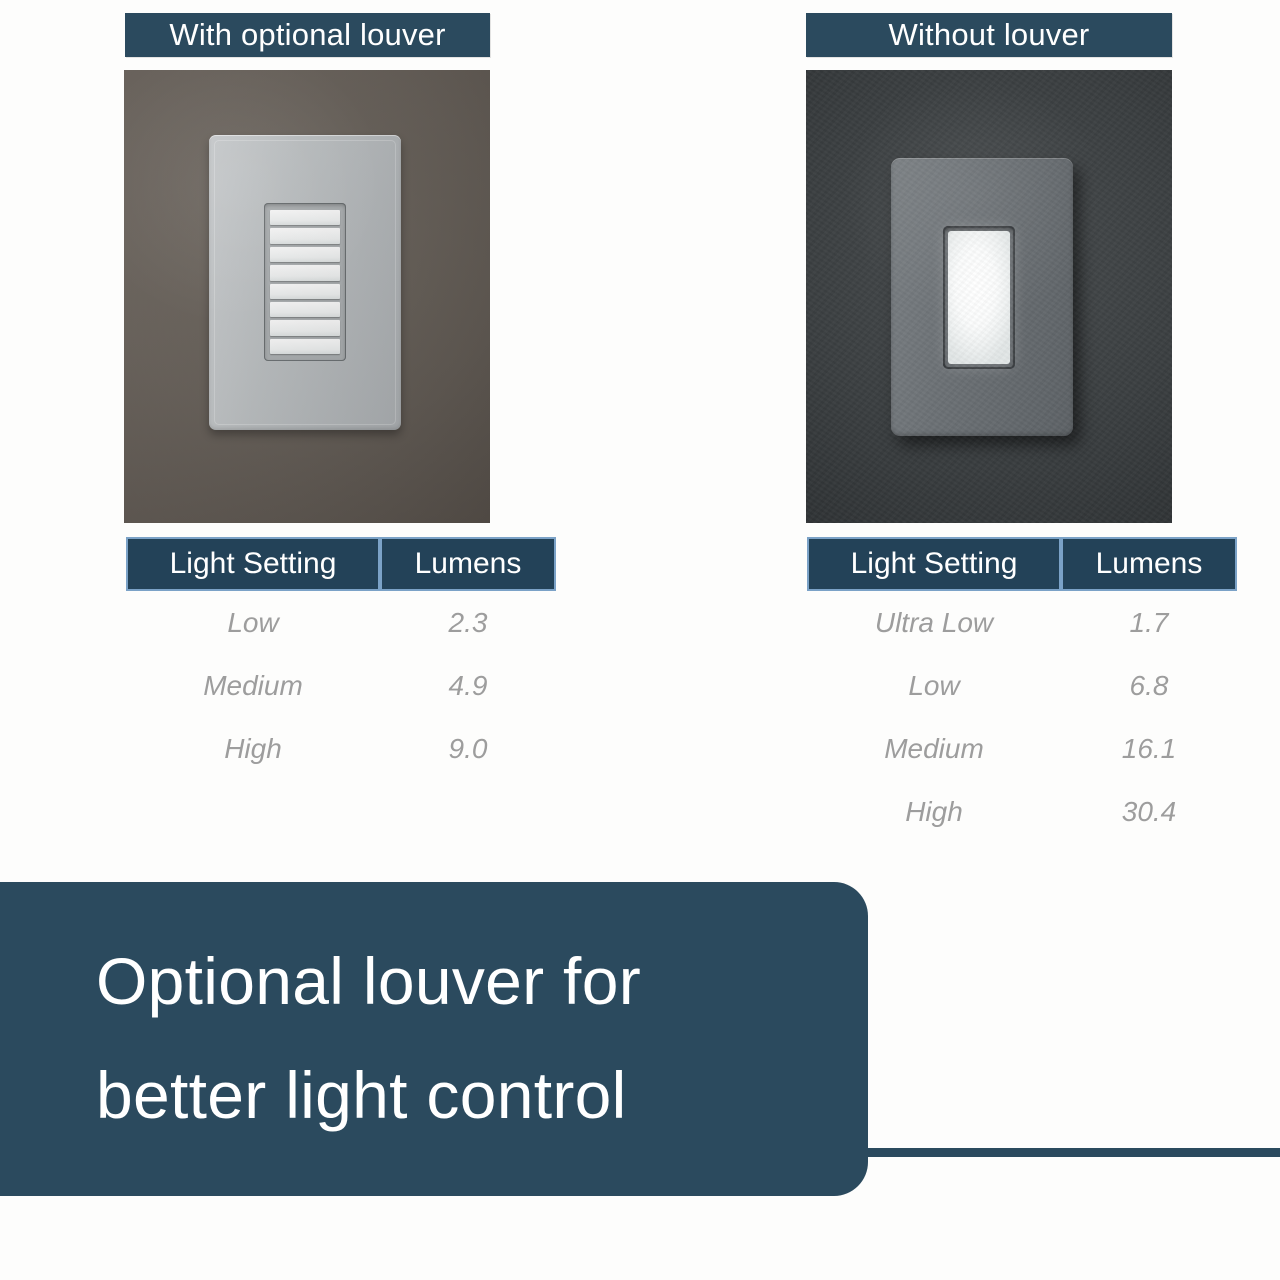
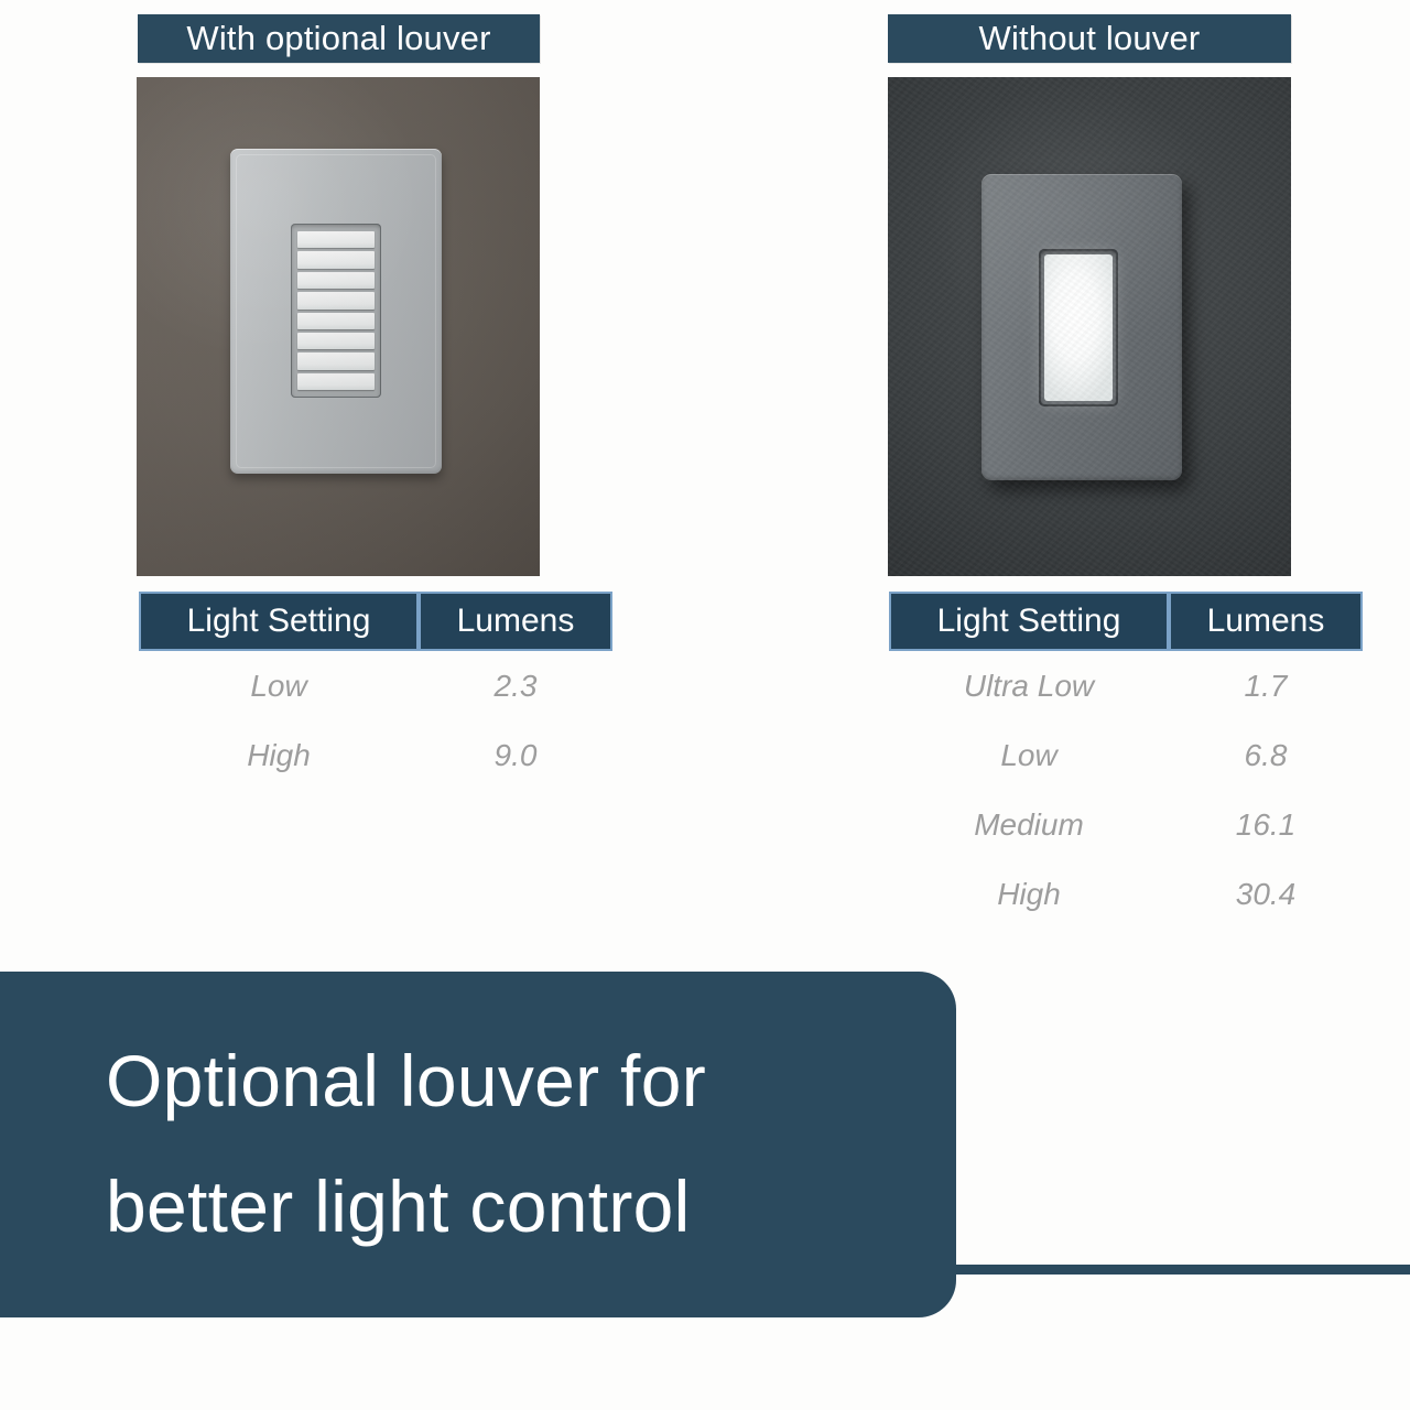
  With optional louver
  Light Setting	Lumens
  Low	2.3
- Medium	4.9
  High	9.0
  Without louver
  Light Setting	Lumens
  Ultra Low	1.7
  Low	6.8
  Medium	16.1
  High	30.4
  Optional louver for
  better light control
